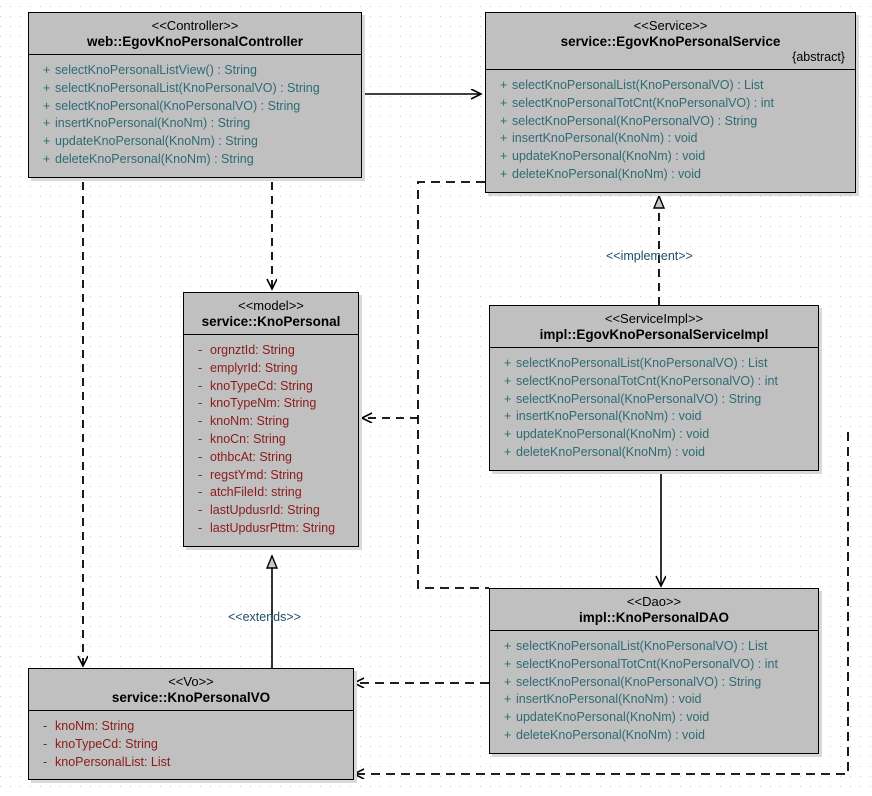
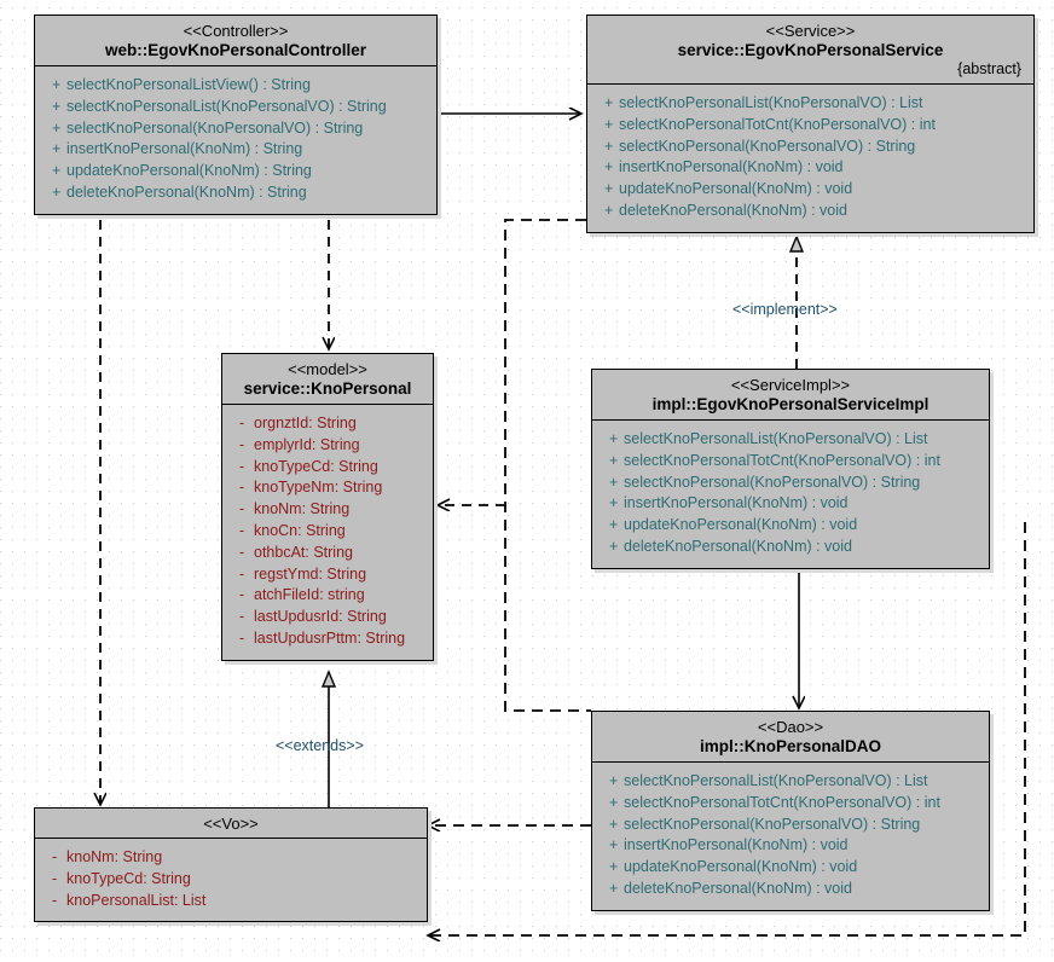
  <<implement>>
  <<extends>>
  <<Controller>>
  web::EgovKnoPersonalController
  +
  selectKnoPersonalListView() : String
  +
  selectKnoPersonalList(KnoPersonalVO) : String
  +
  selectKnoPersonal(KnoPersonalVO) : String
  +
  insertKnoPersonal(KnoNm) : String
  +
  updateKnoPersonal(KnoNm) : String
  +
  deleteKnoPersonal(KnoNm) : String
  <<Service>>
  service::EgovKnoPersonalService
  {abstract}
  +
  selectKnoPersonalList(KnoPersonalVO) : List
  +
  selectKnoPersonalTotCnt(KnoPersonalVO) : int
  +
  selectKnoPersonal(KnoPersonalVO) : String
  +
  insertKnoPersonal(KnoNm) : void
  +
  updateKnoPersonal(KnoNm) : void
  +
  deleteKnoPersonal(KnoNm) : void
  <<model>>
  service::KnoPersonal
  -
  orgnztId: String
  -
  emplyrId: String
  -
  knoTypeCd: String
  -
  knoTypeNm: String
  -
  knoNm: String
  -
  knoCn: String
  -
  othbcAt: String
  -
  regstYmd: String
  -
  atchFileId: string
  -
  lastUpdusrId: String
  -
  lastUpdusrPttm: String
  <<ServiceImpl>>
  impl::EgovKnoPersonalServiceImpl
  +
  selectKnoPersonalList(KnoPersonalVO) : List
  +
  selectKnoPersonalTotCnt(KnoPersonalVO) : int
  +
  selectKnoPersonal(KnoPersonalVO) : String
  +
  insertKnoPersonal(KnoNm) : void
  +
  updateKnoPersonal(KnoNm) : void
  +
  deleteKnoPersonal(KnoNm) : void
  <<Dao>>
  impl::KnoPersonalDAO
  +
  selectKnoPersonalList(KnoPersonalVO) : List
  +
  selectKnoPersonalTotCnt(KnoPersonalVO) : int
  +
  selectKnoPersonal(KnoPersonalVO) : String
  +
  insertKnoPersonal(KnoNm) : void
  +
  updateKnoPersonal(KnoNm) : void
  +
  deleteKnoPersonal(KnoNm) : void
  <<Vo>>
- service::KnoPersonalVO
  -
  knoNm: String
  -
  knoTypeCd: String
  -
  knoPersonalList: List
